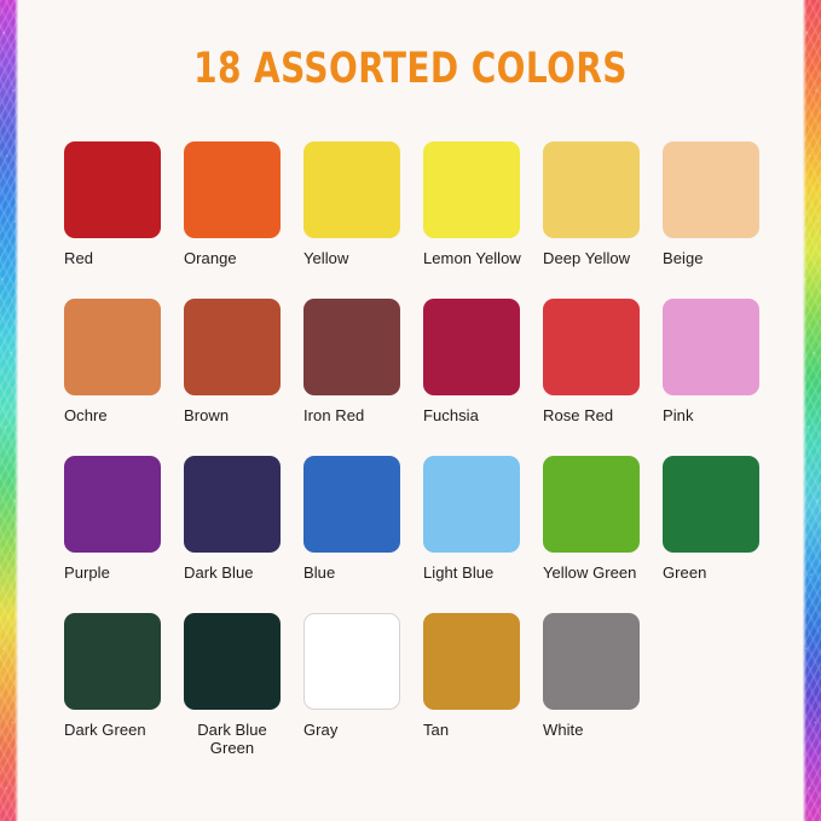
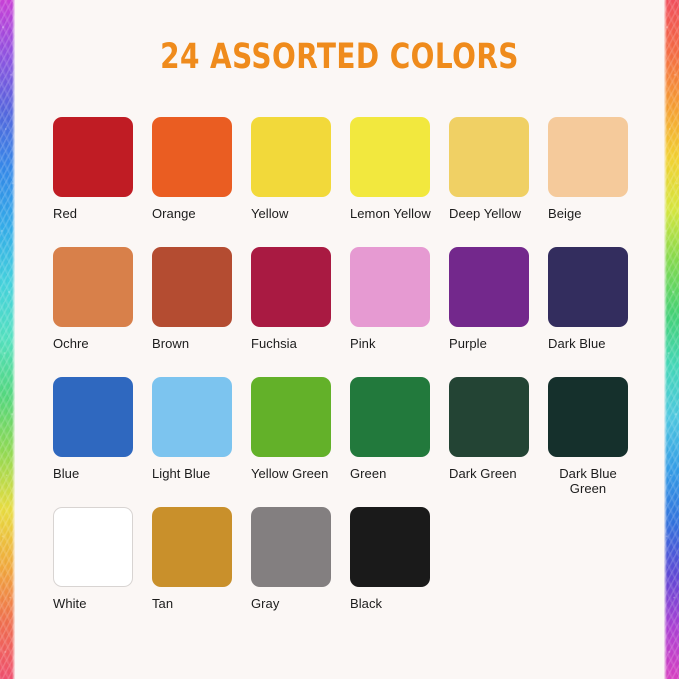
- 18 ASSORTED COLORS
+ 24 ASSORTED COLORS
  Red
  Orange
  Yellow
  Lemon Yellow
  Deep Yellow
  Beige
  Ochre
  Brown
- Iron Red
  Fuchsia
- Rose Red
  Pink
  Purple
  Dark Blue
  Blue
  Light Blue
  Yellow Green
  Green
  Dark Green
  Dark Blue Green
- Gray
+ White
  Tan
- White
+ Gray
+ Black
